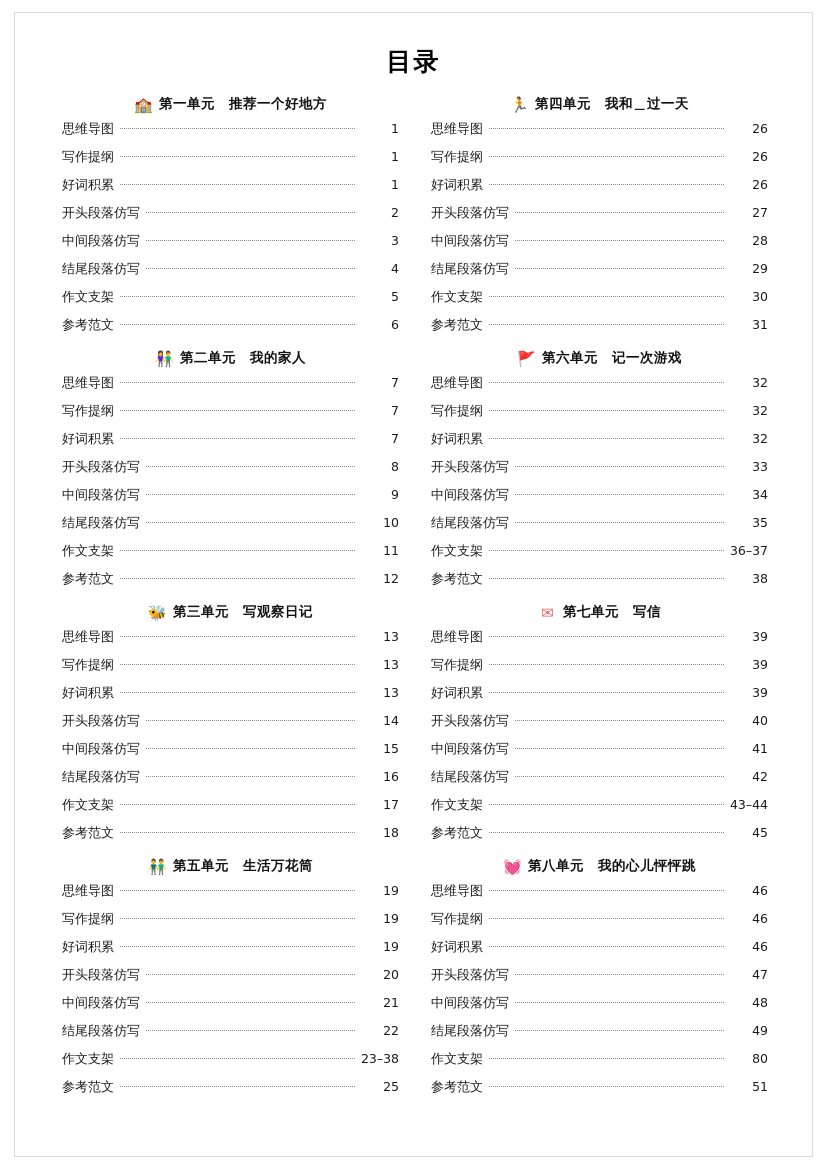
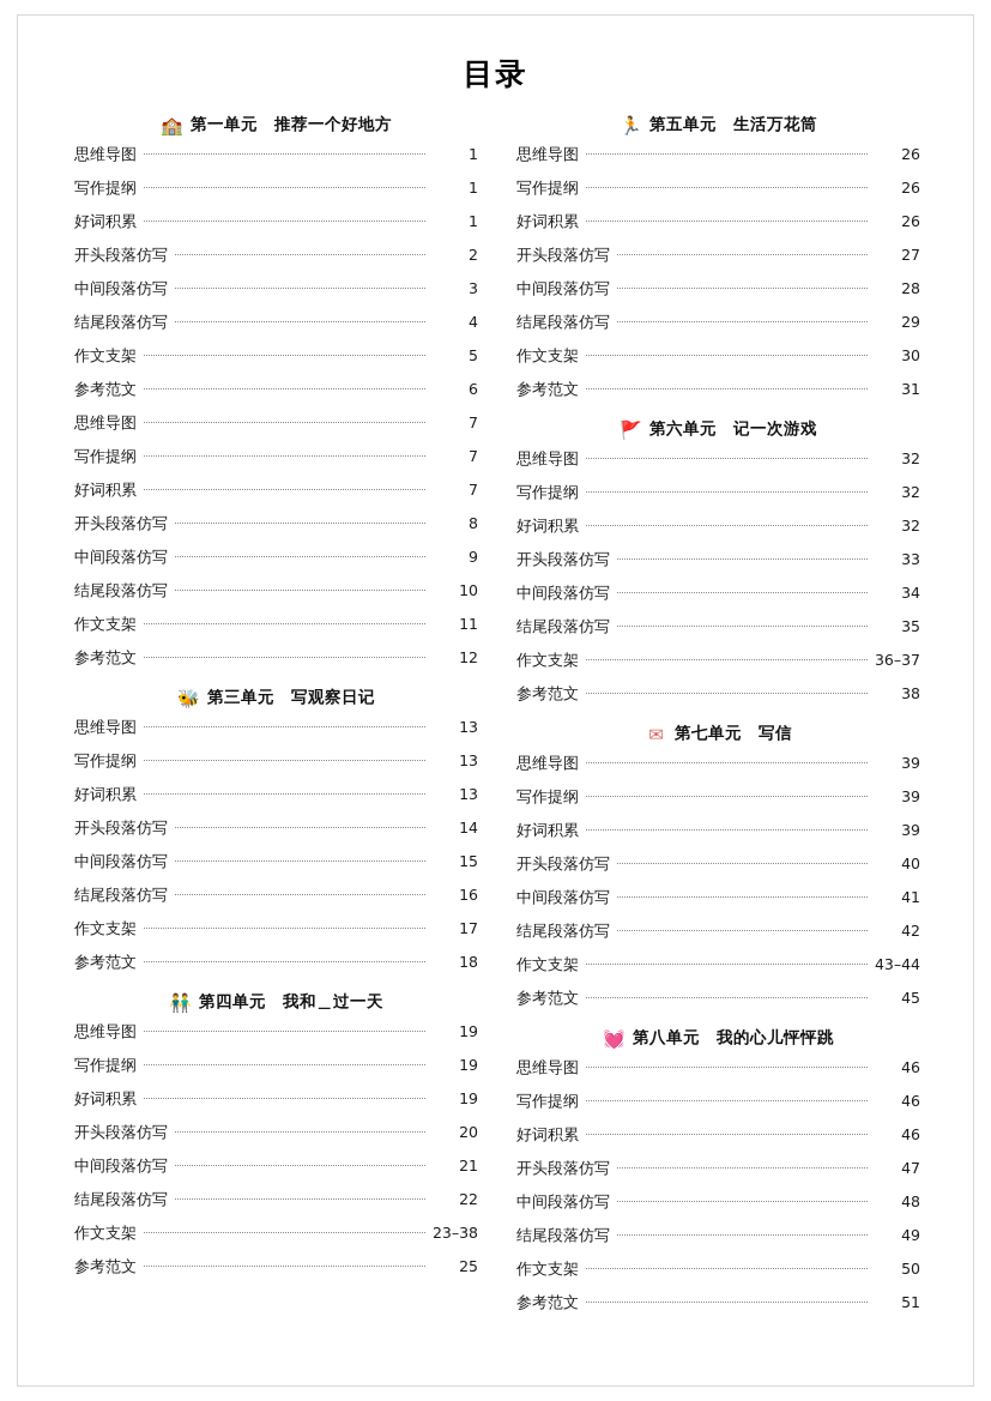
  目录
  🏫
  第一单元 推荐一个好地方
  思维导图
  1
  写作提纲
  1
  好词积累
  1
  开头段落仿写
  2
  中间段落仿写
  3
  结尾段落仿写
  4
  作文支架
  5
  参考范文
  6
- 👫
- 第二单元 我的家人
  思维导图
  7
  写作提纲
  7
  好词积累
  7
  开头段落仿写
  8
  中间段落仿写
  9
  结尾段落仿写
  10
  作文支架
  11
  参考范文
  12
  🐝
  第三单元 写观察日记
  思维导图
  13
  写作提纲
  13
  好词积累
  13
  开头段落仿写
  14
  中间段落仿写
  15
  结尾段落仿写
  16
  作文支架
  17
  参考范文
  18
  👬
- 第五单元 生活万花筒
+ 第四单元 我和＿过一天
  思维导图
  19
  写作提纲
  19
  好词积累
  19
  开头段落仿写
  20
  中间段落仿写
  21
  结尾段落仿写
  22
  作文支架
  23–38
  参考范文
  25
  🏃
- 第四单元 我和＿过一天
+ 第五单元 生活万花筒
  思维导图
  26
  写作提纲
  26
  好词积累
  26
  开头段落仿写
  27
  中间段落仿写
  28
  结尾段落仿写
  29
  作文支架
  30
  参考范文
  31
  🚩
  第六单元 记一次游戏
  思维导图
  32
  写作提纲
  32
  好词积累
  32
  开头段落仿写
  33
  中间段落仿写
  34
  结尾段落仿写
  35
  作文支架
  36–37
  参考范文
  38
  ✉
  第七单元 写信
  思维导图
  39
  写作提纲
  39
  好词积累
  39
  开头段落仿写
  40
  中间段落仿写
  41
  结尾段落仿写
  42
  作文支架
  43–44
  参考范文
  45
  💓
  第八单元 我的心儿怦怦跳
  思维导图
  46
  写作提纲
  46
  好词积累
  46
  开头段落仿写
  47
  中间段落仿写
  48
  结尾段落仿写
  49
  作文支架
- 80
+ 50
  参考范文
  51
